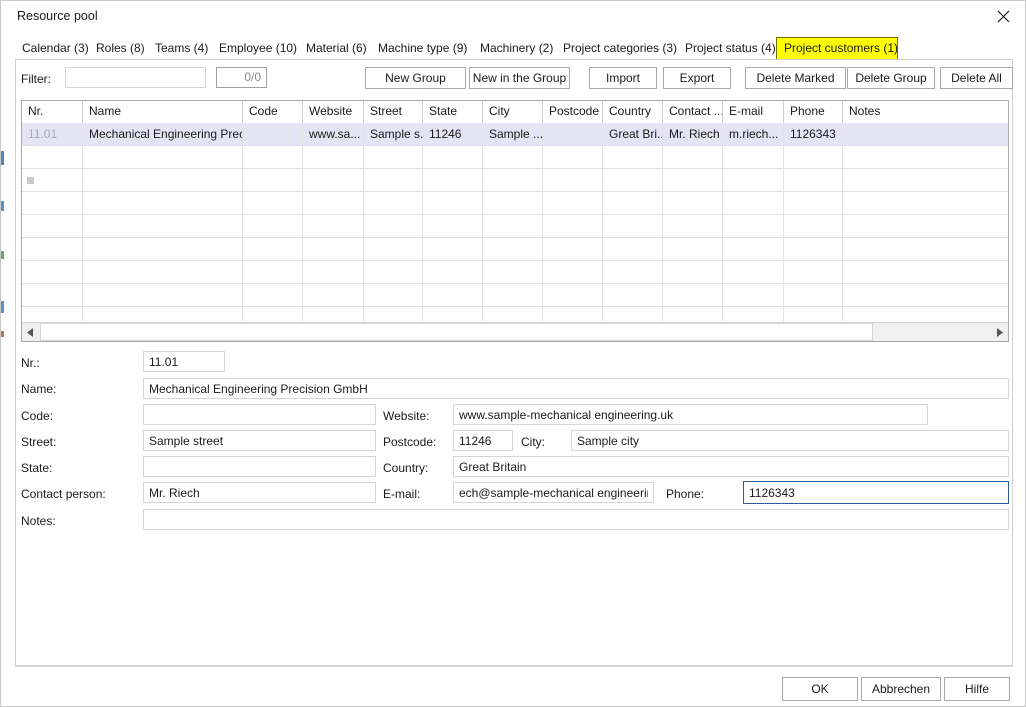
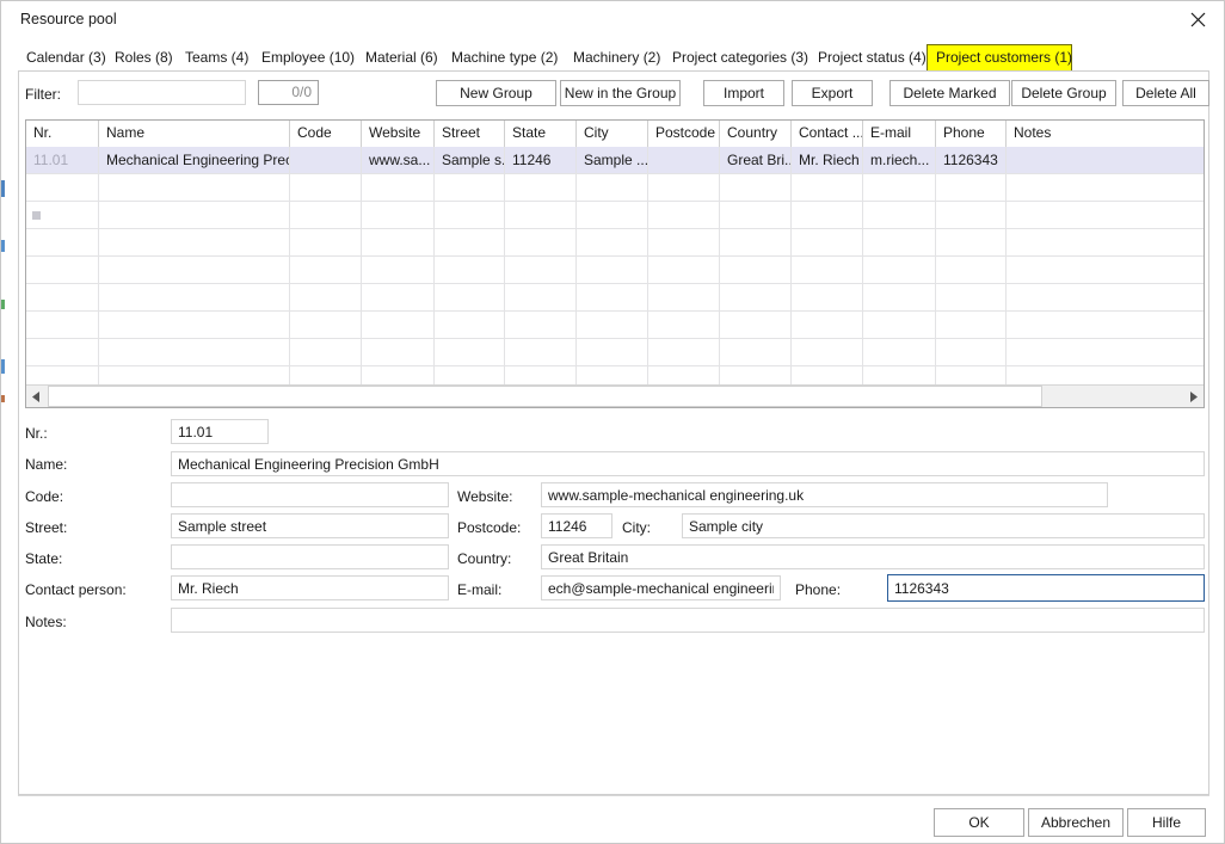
  Resource pool
  Calendar (3)
  Roles (8)
  Teams (4)
  Employee (10)
  Material (6)
- Machine type (9)
+ Machine type (2)
  Machinery (2)
  Project categories (3)
  Project status (4)
  Project customers (1)
  Filter:
  0/0
  New Group
  New in the Group
  Import
  Export
  Delete Marked
  Delete Group
  Delete All
  Nr.
  Name
  Code
  Website
  Street
  State
  City
  Postcode
  Country
  Contact ...
  E-mail
  Phone
  Notes
  11.01
  Mechanical Engineering Prec
  www.sa...
  Sample s.
  11246
  Sample ...
  Great Bri..
  Mr. Riech
  m.riech...
  1126343
  Nr.:
  11.01
  Name:
  Mechanical Engineering Precision GmbH
  Code:
  Website:
  www.sample-mechanical engineering.uk
  Street:
  Sample street
  Postcode:
  11246
  City:
  Sample city
  State:
  Country:
  Great Britain
  Contact person:
  Mr. Riech
  E-mail:
  ech@sample-mechanical engineeri
  Phone:
  1126343
  Notes:
  OK
  Abbrechen
  Hilfe
